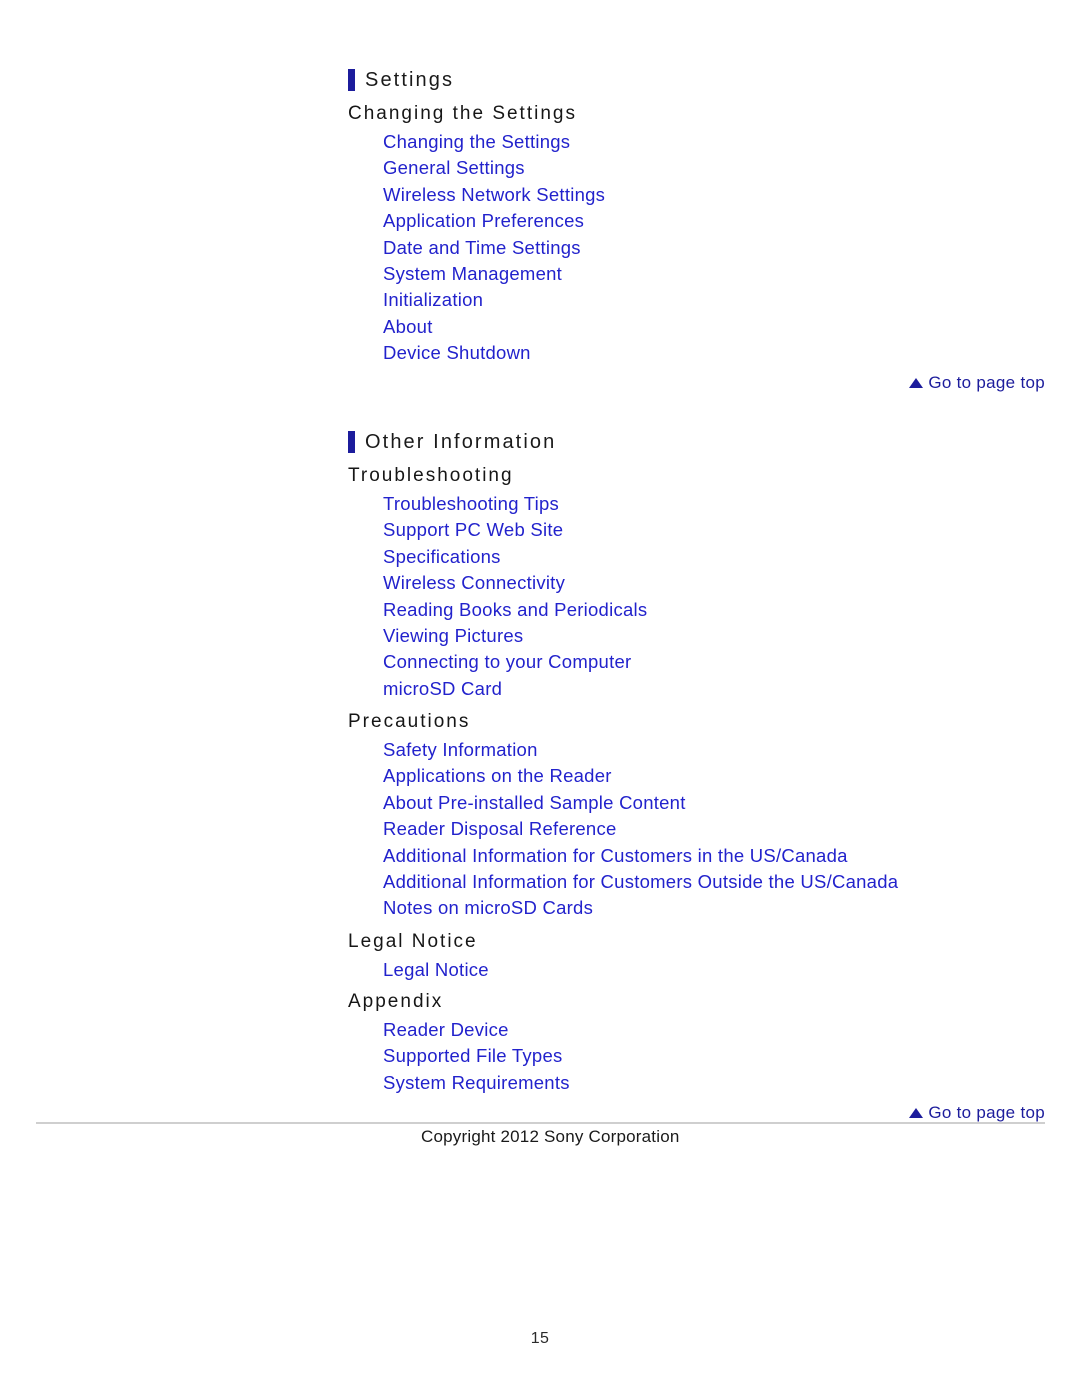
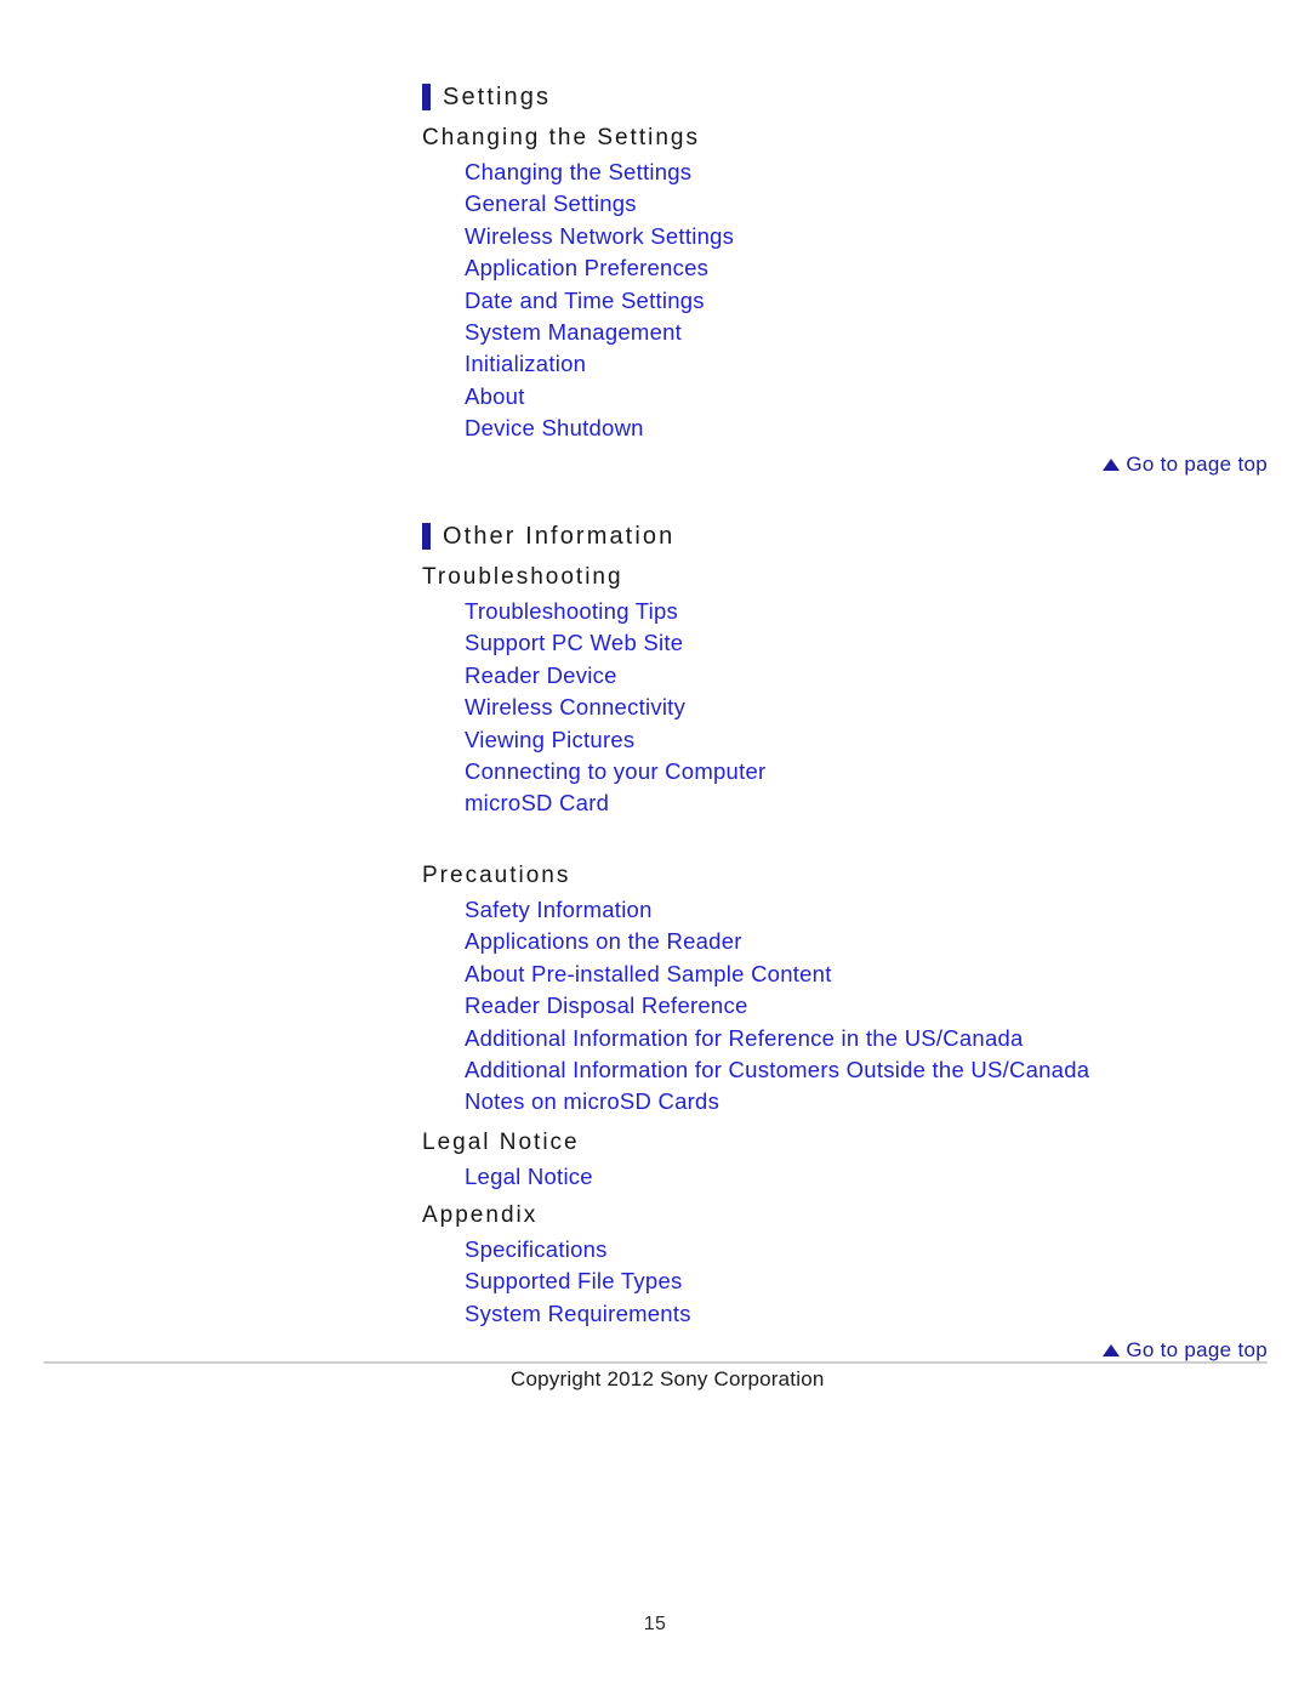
  Settings
  Changing the Settings
  Changing the Settings
  General Settings
  Wireless Network Settings
  Application Preferences
  Date and Time Settings
  System Management
  Initialization
  About
  Device Shutdown
  Go to page top
  Other Information
  Troubleshooting
  Troubleshooting Tips
  Support PC Web Site
- Specifications
+ Reader Device
  Wireless Connectivity
- Reading Books and Periodicals
  Viewing Pictures
  Connecting to your Computer
  microSD Card
  Precautions
  Safety Information
  Applications on the Reader
  About Pre-installed Sample Content
  Reader Disposal Reference
- Additional Information for Customers in the US/Canada
+ Additional Information for Reference in the US/Canada
  Additional Information for Customers Outside the US/Canada
  Notes on microSD Cards
  Legal Notice
  Legal Notice
  Appendix
- Reader Device
+ Specifications
  Supported File Types
  System Requirements
  Go to page top
  Copyright 2012 Sony Corporation
  15
